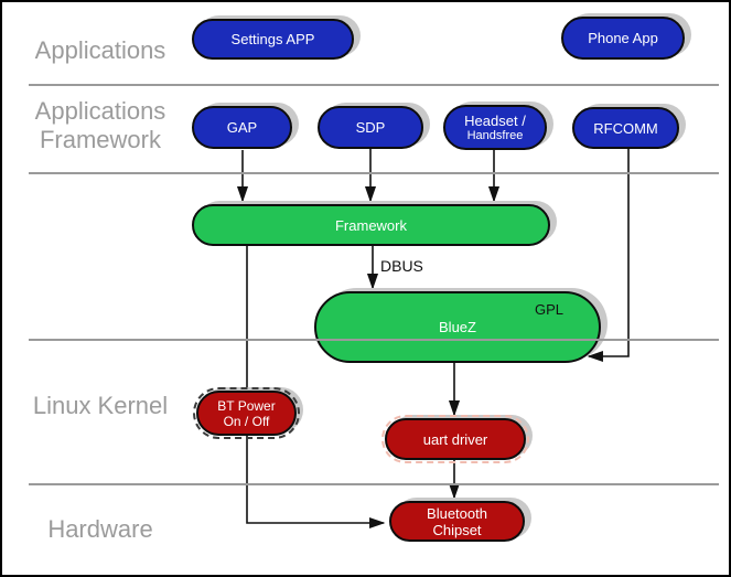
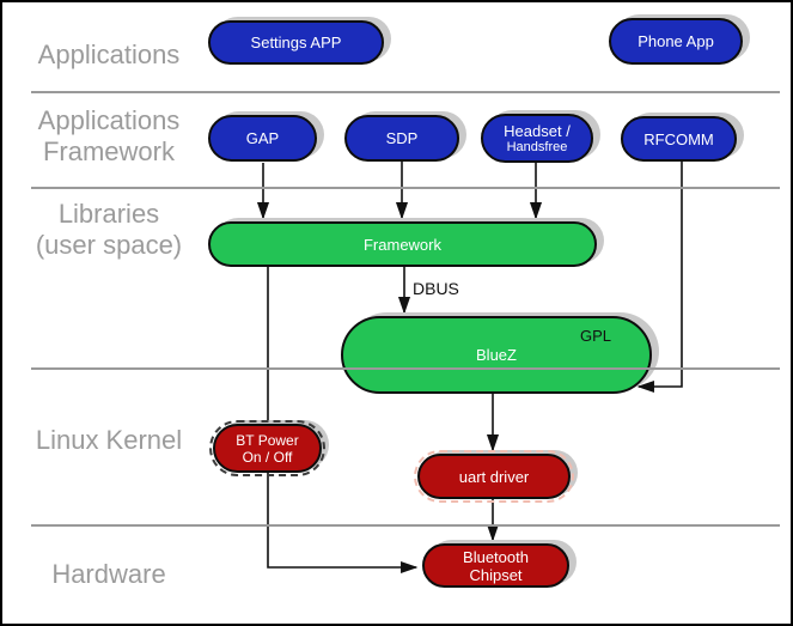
  Applications
  Applications
  Framework
+ Libraries
+ (user space)
  Linux Kernel
  Hardware
  Settings APP
  Phone App
  GAP
  SDP
  Headset /
  Handsfree
  RFCOMM
  Framework
  DBUS
  BlueZ
  GPL
  BT Power
  On / Off
  uart driver
  Bluetooth
  Chipset
